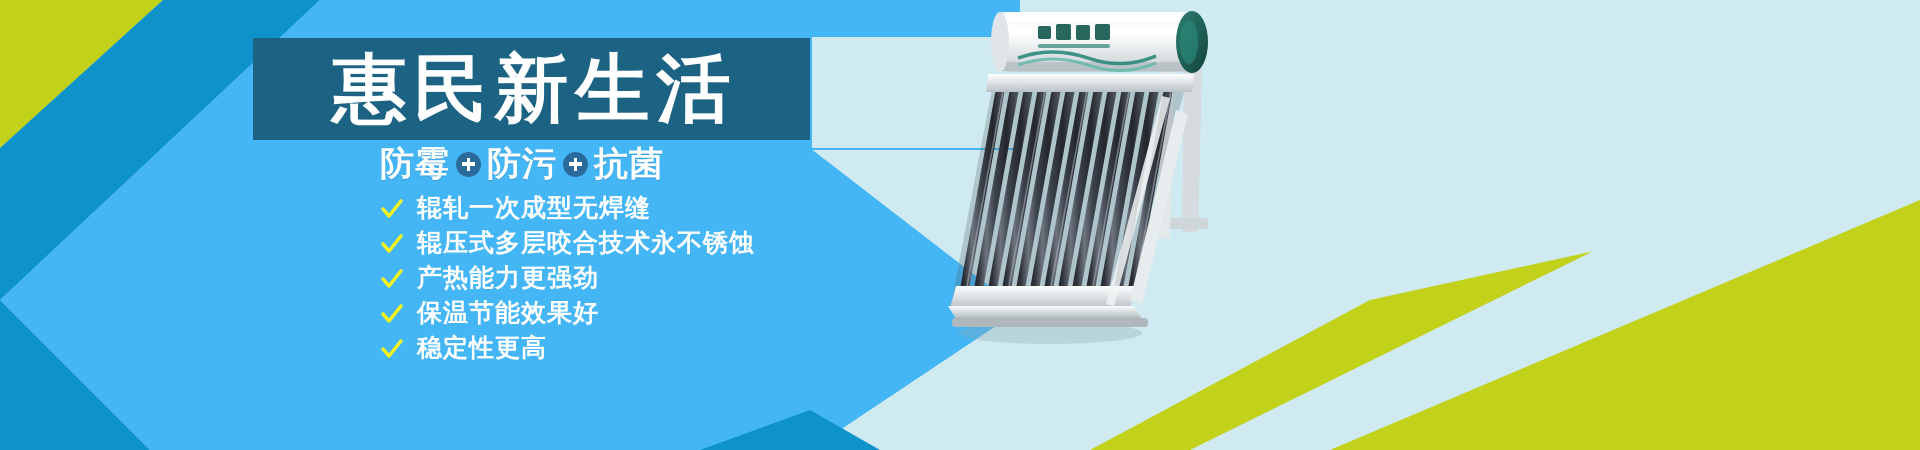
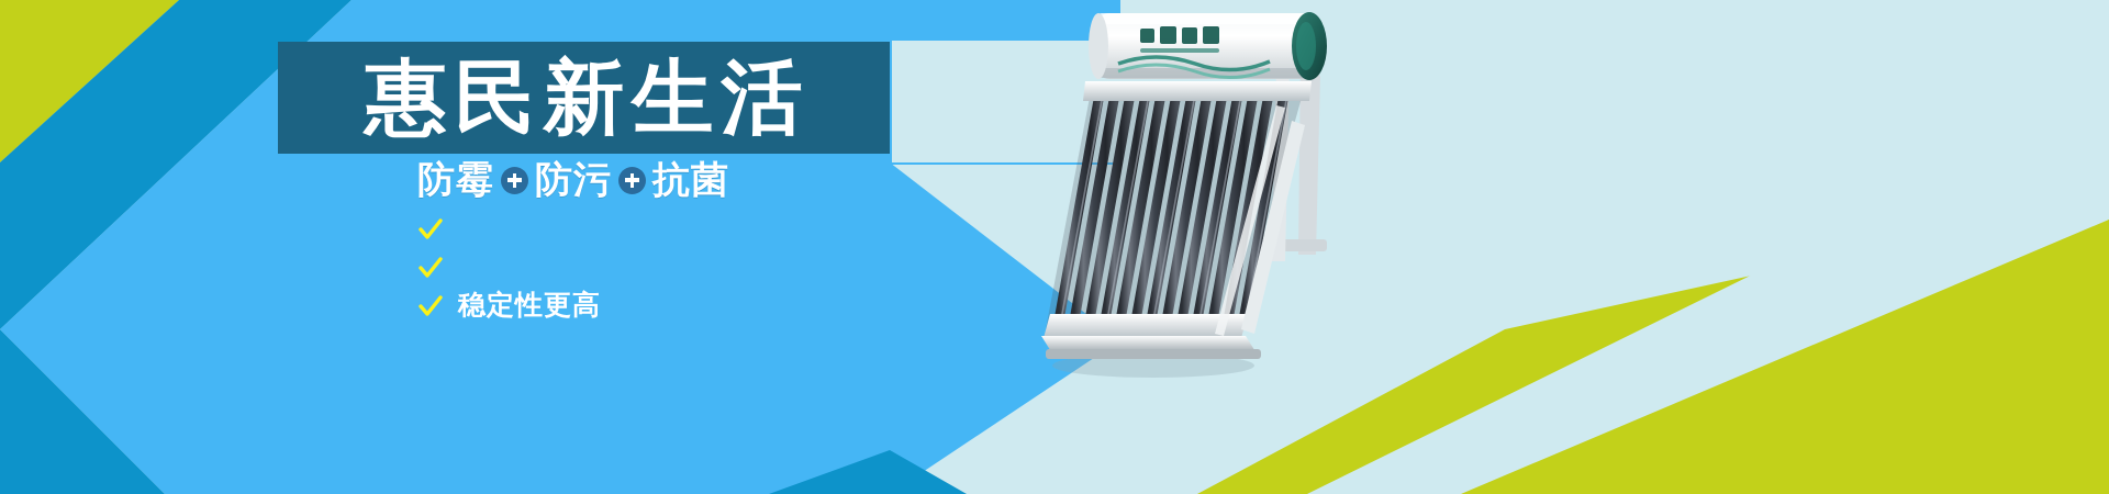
  惠民新生活
  防霉
  防污
  抗菌
- 辊轧一次成型无焊缝
- 辊压式多层咬合技术永不锈蚀
- 产热能力更强劲
- 保温节能效果好
  稳定性更高
